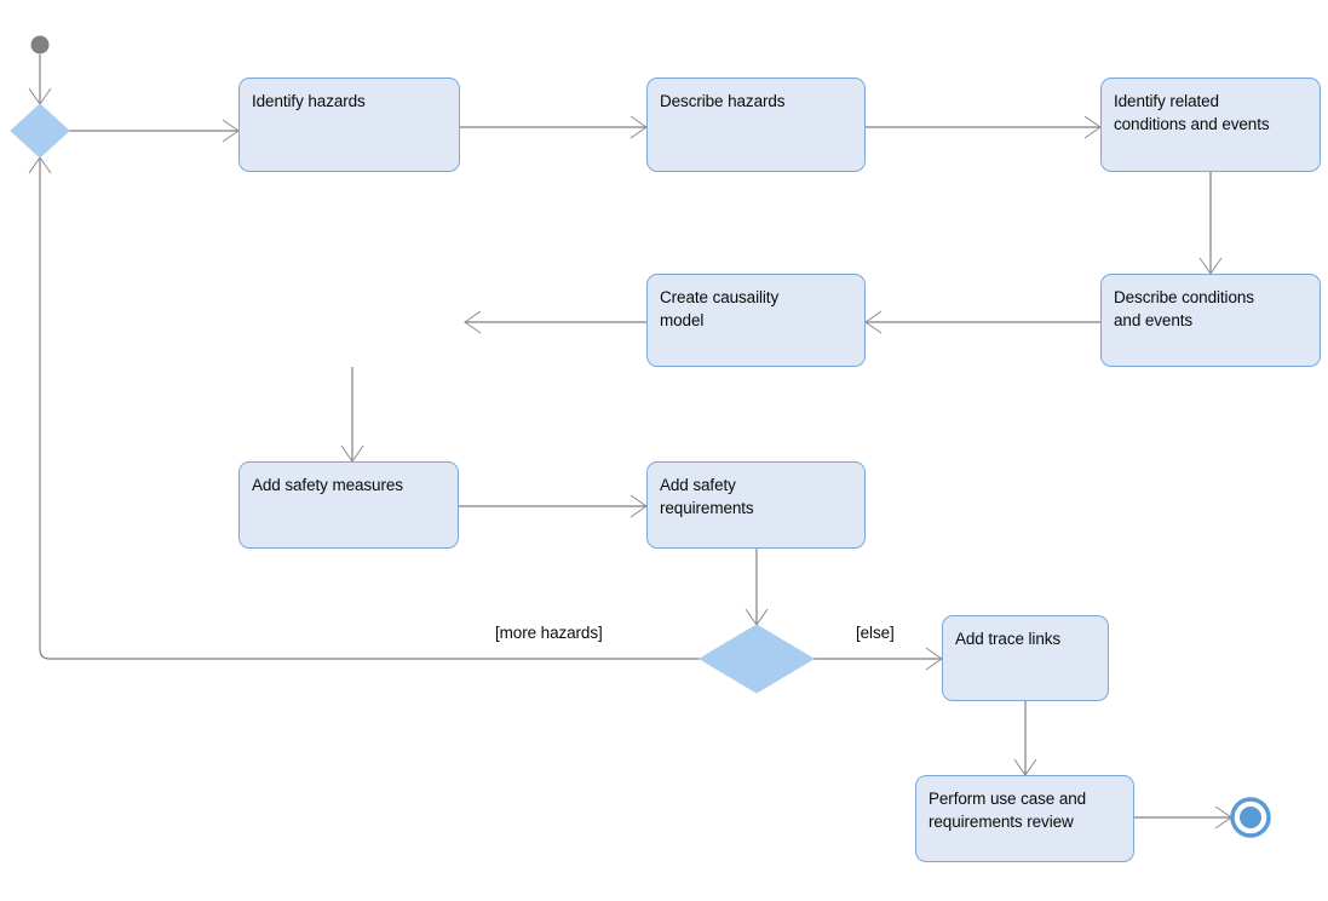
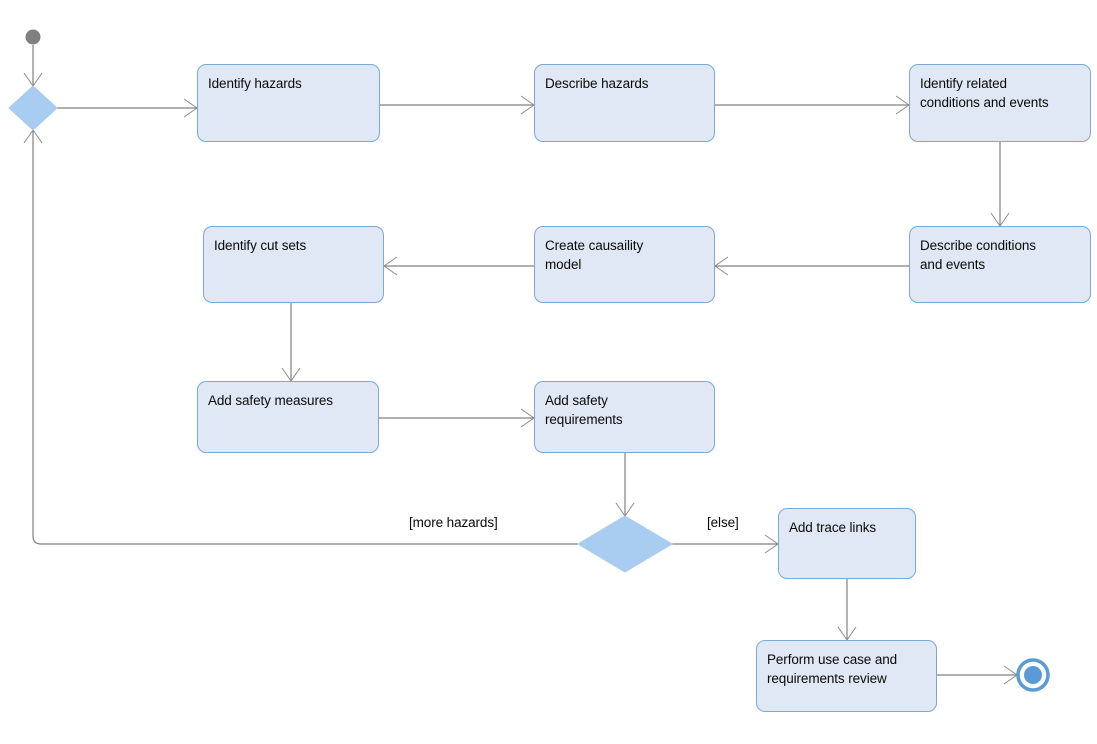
  Identify hazards
  Describe hazards
  Identify related
  conditions and events
  Describe conditions
  and events
  Create causaility
  model
+ Identify cut sets
  Add safety measures
  Add safety
  requirements
  Add trace links
  Perform use case and
  requirements review
  [more hazards]
  [else]
